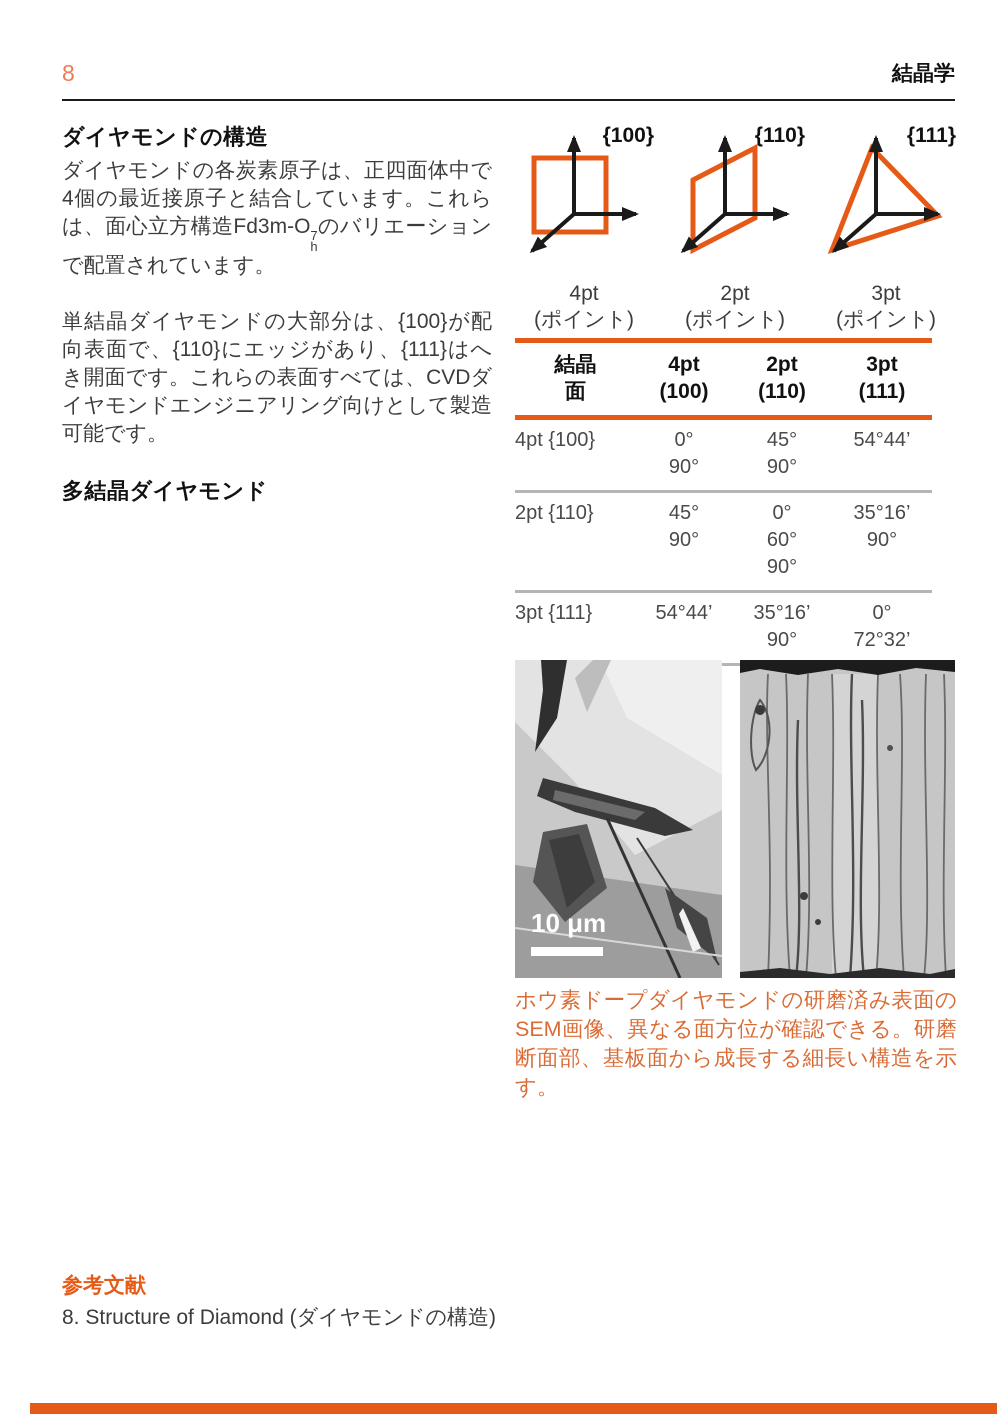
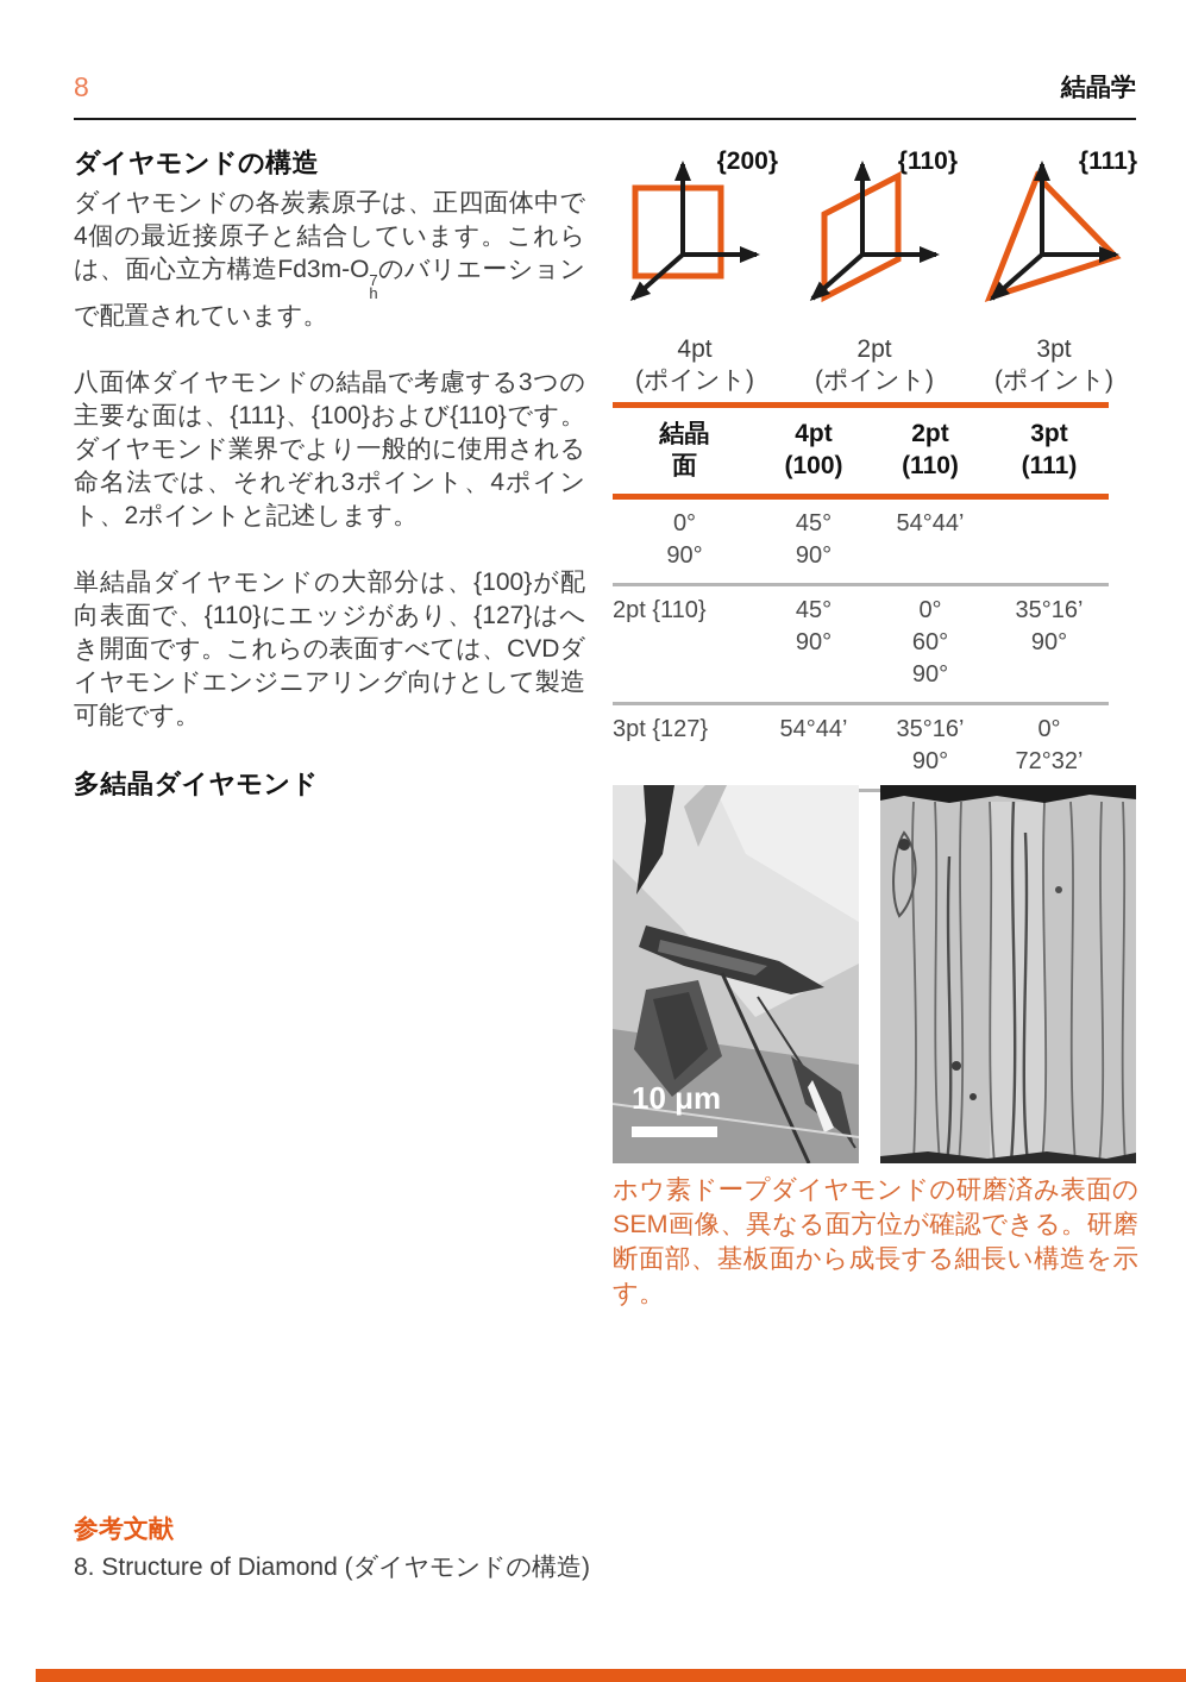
  8
  結晶学
  ダイヤモンドの構造
  ダイヤモンドの各炭素原子は、正四面体中で4個の最近接原子と結合しています。これらは、面心立方構造Fd3m-O
  7
  h
  のバリエーションで配置されています。
+ 八面体ダイヤモンドの結晶で考慮する3つの主要な面は、{111}、{100}および{110}です。ダイヤモンド業界でより一般的に使用される命名法では、それぞれ3ポイント、4ポイント、2ポイントと記述します。
- 単結晶ダイヤモンドの大部分は、{100}が配向表面で、{110}にエッジがあり、{111}はへき開面です。これらの表面すべては、CVDダイヤモンドエンジニアリング向けとして製造可能です。
+ 単結晶ダイヤモンドの大部分は、{100}が配向表面で、{110}にエッジがあり、{127}はへき開面です。これらの表面すべては、CVDダイヤモンドエンジニアリング向けとして製造可能です。
  多結晶ダイヤモンド
  参考文献
  8. Structure of Diamond (ダイヤモンドの構造)
- {100}
+ {200}
  4pt
  (ポイント)
  {110}
  2pt
  (ポイント)
  {111}
  3pt
  (ポイント)
  結晶
  面
  4pt
  (100)
  2pt
  (110)
  3pt
  (111)
- 4pt {100}
  0°
  90°
  45°
  90°
  54°44’
  2pt {110}
  45°
  90°
  0°
  60°
  90°
  35°16’
  90°
- 3pt {111}
+ 3pt {127}
  54°44’
  35°16’
  90°
  0°
  72°32’
  10 μm
  ホウ素ドープダイヤモンドの研磨済み表面のSEM画像、異なる面方位が確認できる。研磨断面部、基板面から成長する細長い構造を示す。
